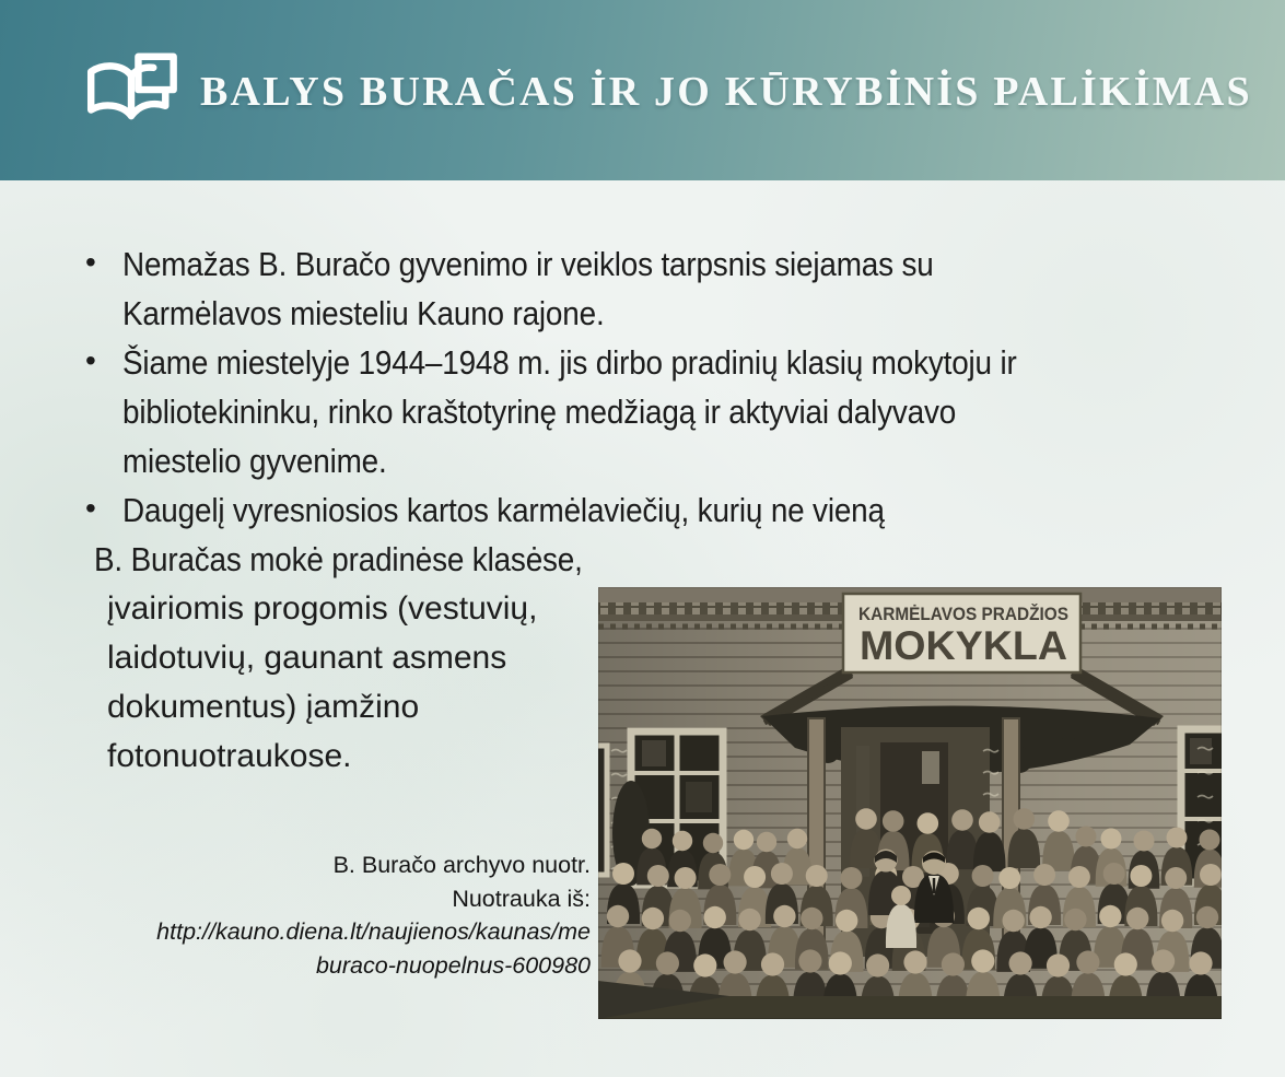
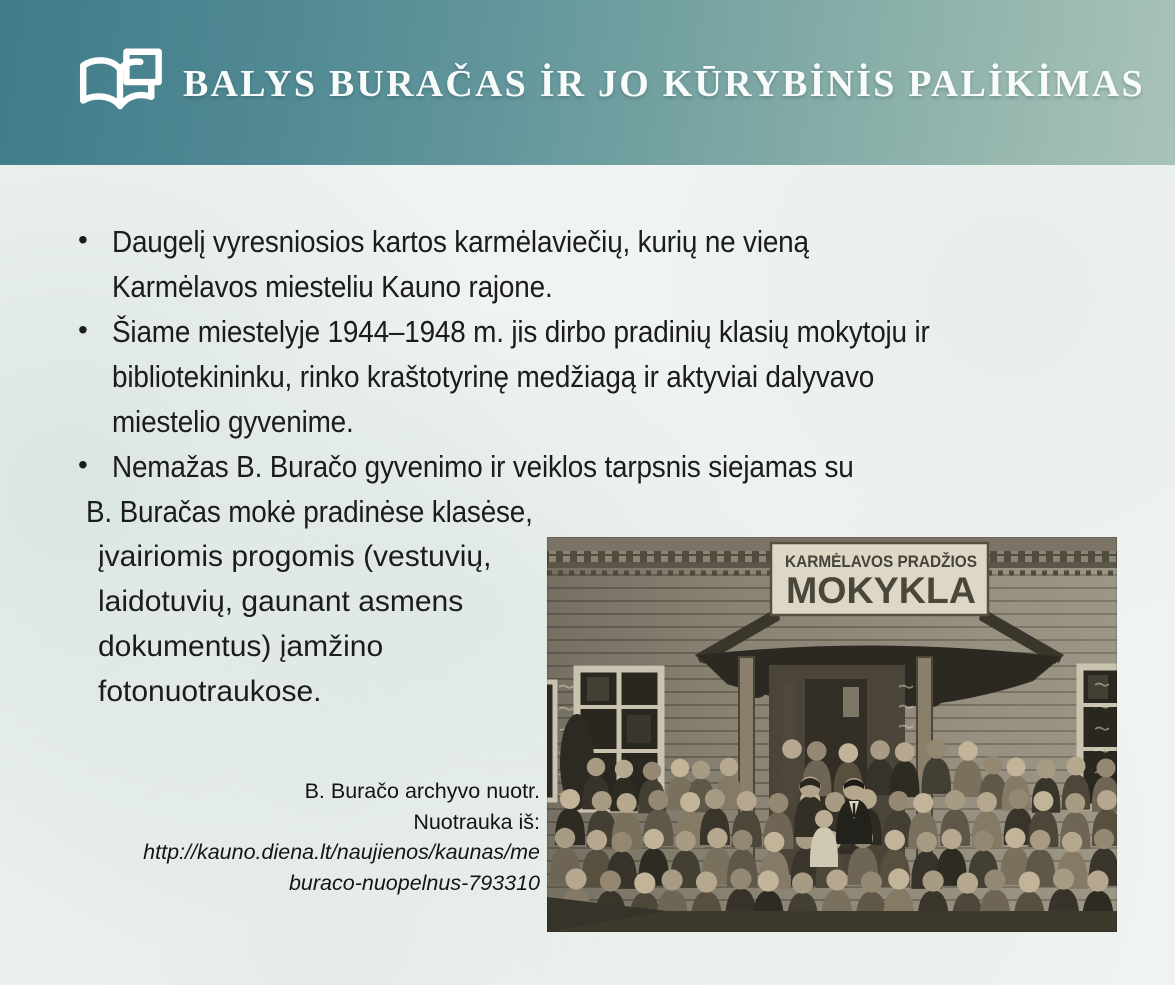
  BALYS BURAČAS İR JO KŪRYBİNİS PALİKİMAS
  •
- Nemažas B. Buračo gyvenimo ir veiklos tarpsnis siejamas su
+ Daugelį vyresniosios kartos karmėlaviečių, kurių ne vieną
  Karmėlavos miesteliu Kauno rajone.
  •
  Šiame miestelyje 1944–1948 m. jis dirbo pradinių klasių mokytoju ir
  bibliotekininku, rinko kraštotyrinę medžiagą ir aktyviai dalyvavo
  miestelio gyvenime.
  •
- Daugelį vyresniosios kartos karmėlaviečių, kurių ne vieną
+ Nemažas B. Buračo gyvenimo ir veiklos tarpsnis siejamas su
  B. Buračas mokė pradinėse klasėse,
  įvairiomis progomis (vestuvių,
  laidotuvių, gaunant asmens
  dokumentus) įamžino
  fotonuotraukose.
  B. Buračo archyvo nuotr.
  Nuotrauka iš:
  http://kauno.diena.lt/naujienos/kaunas/me
- buraco-nuopelnus-600980
+ buraco-nuopelnus-793310
  KARMĖLAVOS PRADŽIOS
  MOKYKLA
